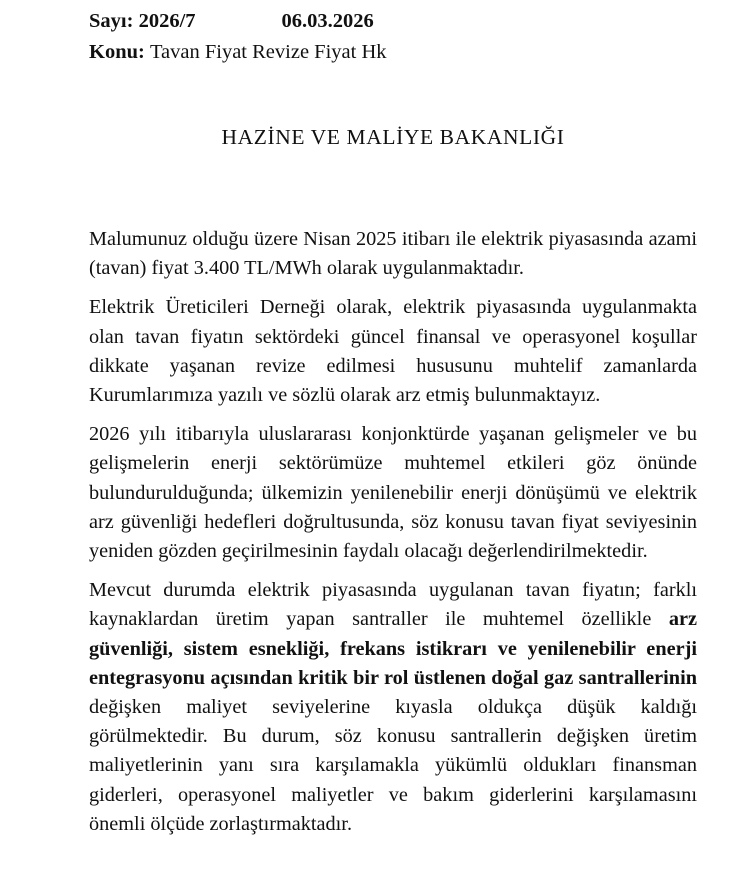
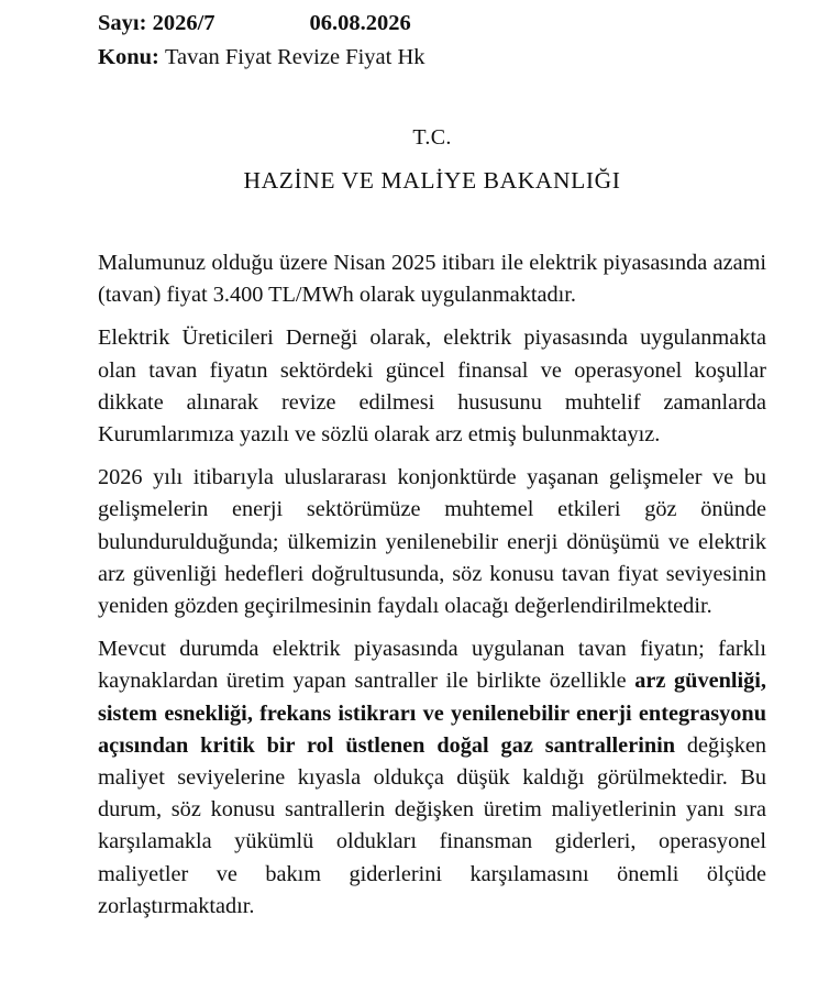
- Sayı: 2026/7 06.03.2026
+ Sayı: 2026/7 06.08.2026
  Konu: Tavan Fiyat Revize Fiyat Hk
+ T.C.
  HAZİNE VE MALİYE BAKANLIĞI
  Malumunuz olduğu üzere Nisan 2025 itibarı ile elektrik piyasasında azami (tavan) fiyat 3.400 TL/MWh olarak uygulanmaktadır.
- Elektrik Üreticileri Derneği olarak, elektrik piyasasında uygulanmakta olan tavan fiyatın sektördeki güncel finansal ve operasyonel koşullar dikkate yaşanan revize edilmesi hususunu muhtelif zamanlarda Kurumlarımıza yazılı ve sözlü olarak arz etmiş bulunmaktayız.
+ Elektrik Üreticileri Derneği olarak, elektrik piyasasında uygulanmakta olan tavan fiyatın sektördeki güncel finansal ve operasyonel koşullar dikkate alınarak revize edilmesi hususunu muhtelif zamanlarda Kurumlarımıza yazılı ve sözlü olarak arz etmiş bulunmaktayız.
  2026 yılı itibarıyla uluslararası konjonktürde yaşanan gelişmeler ve bu gelişmelerin enerji sektörümüze muhtemel etkileri göz önünde bulundurulduğunda; ülkemizin yenilenebilir enerji dönüşümü ve elektrik arz güvenliği hedefleri doğrultusunda, söz konusu tavan fiyat seviyesinin yeniden gözden geçirilmesinin faydalı olacağı değerlendirilmektedir.
- Mevcut durumda elektrik piyasasında uygulanan tavan fiyatın; farklı kaynaklardan üretim yapan santraller ile muhtemel özellikle arz güvenliği, sistem esnekliği, frekans istikrarı ve yenilenebilir enerji entegrasyonu açısından kritik bir rol üstlenen doğal gaz santrallerinin değişken maliyet seviyelerine kıyasla oldukça düşük kaldığı görülmektedir. Bu durum, söz konusu santrallerin değişken üretim maliyetlerinin yanı sıra karşılamakla yükümlü oldukları finansman giderleri, operasyonel maliyetler ve bakım giderlerini karşılamasını önemli ölçüde zorlaştırmaktadır.
+ Mevcut durumda elektrik piyasasında uygulanan tavan fiyatın; farklı kaynaklardan üretim yapan santraller ile birlikte özellikle arz güvenliği, sistem esnekliği, frekans istikrarı ve yenilenebilir enerji entegrasyonu açısından kritik bir rol üstlenen doğal gaz santrallerinin değişken maliyet seviyelerine kıyasla oldukça düşük kaldığı görülmektedir. Bu durum, söz konusu santrallerin değişken üretim maliyetlerinin yanı sıra karşılamakla yükümlü oldukları finansman giderleri, operasyonel maliyetler ve bakım giderlerini karşılamasını önemli ölçüde zorlaştırmaktadır.
